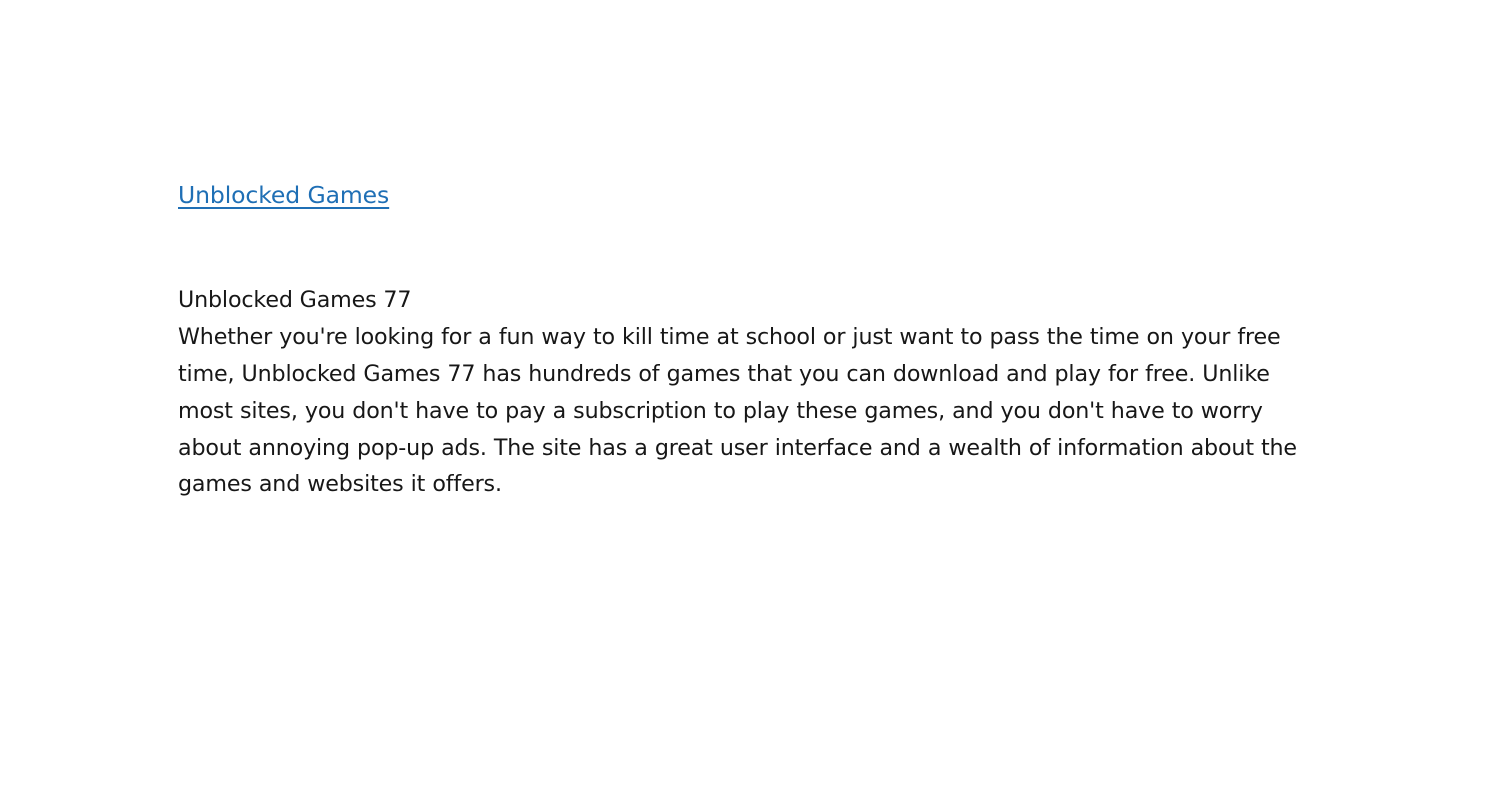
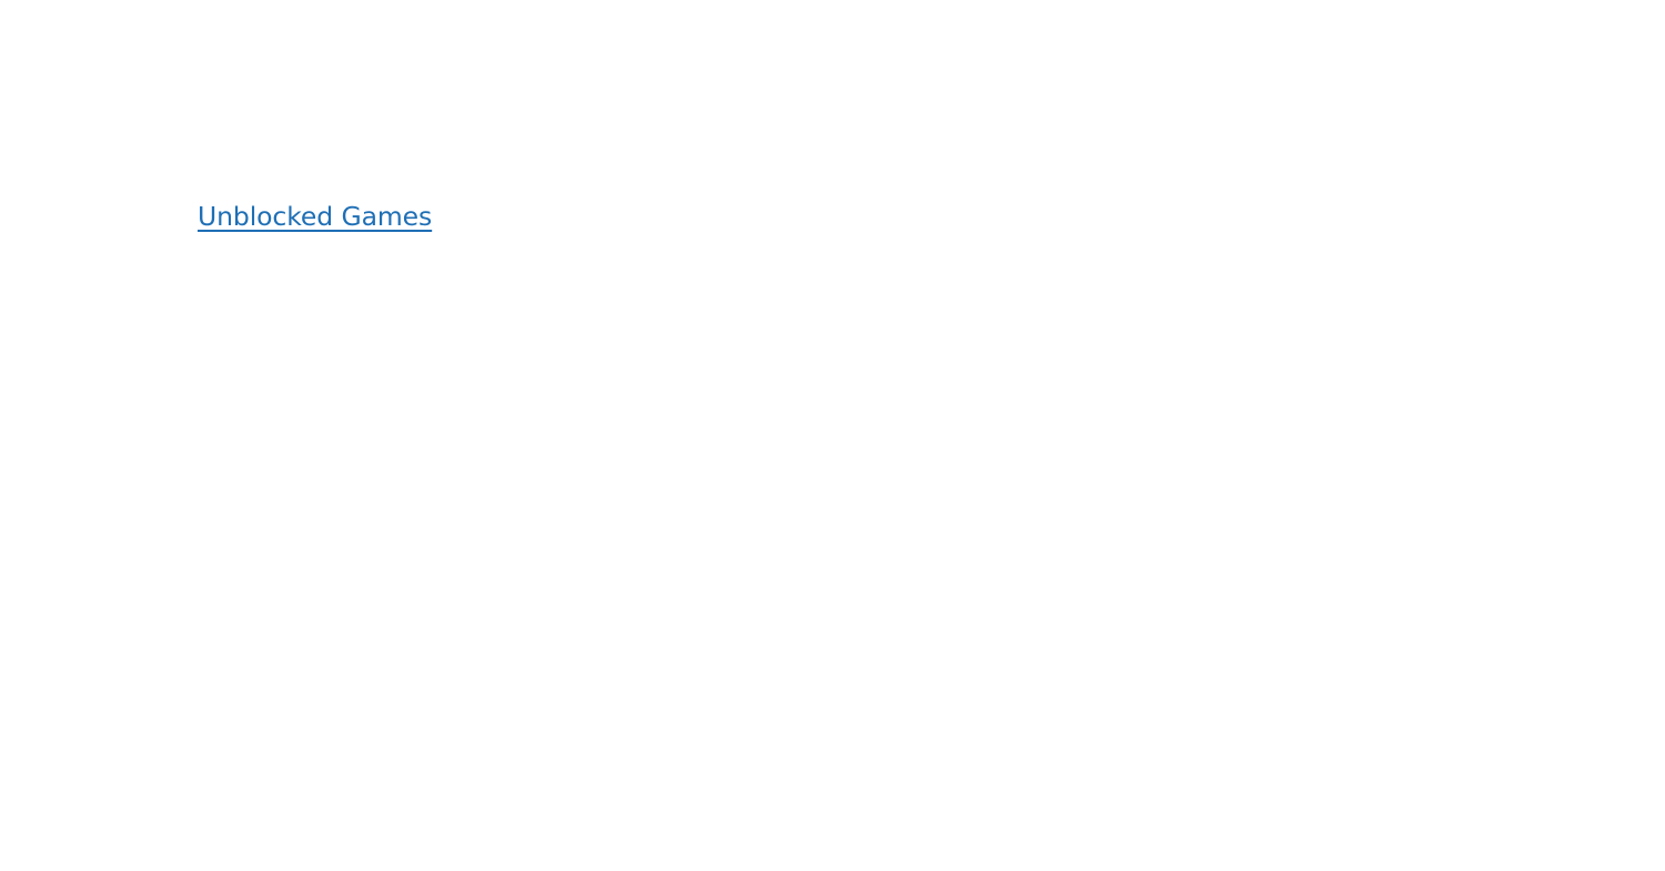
  Unblocked Games
- Unblocked Games 77
- Whether you're looking for a fun way to kill time at school or just want to pass the time on your free time, Unblocked Games 77 has hundreds of games that you can download and play for free. Unlike most sites, you don't have to pay a subscription to play these games, and you don't have to worry about annoying pop-up ads. The site has a great user interface and a wealth of information about the games and websites it offers.
